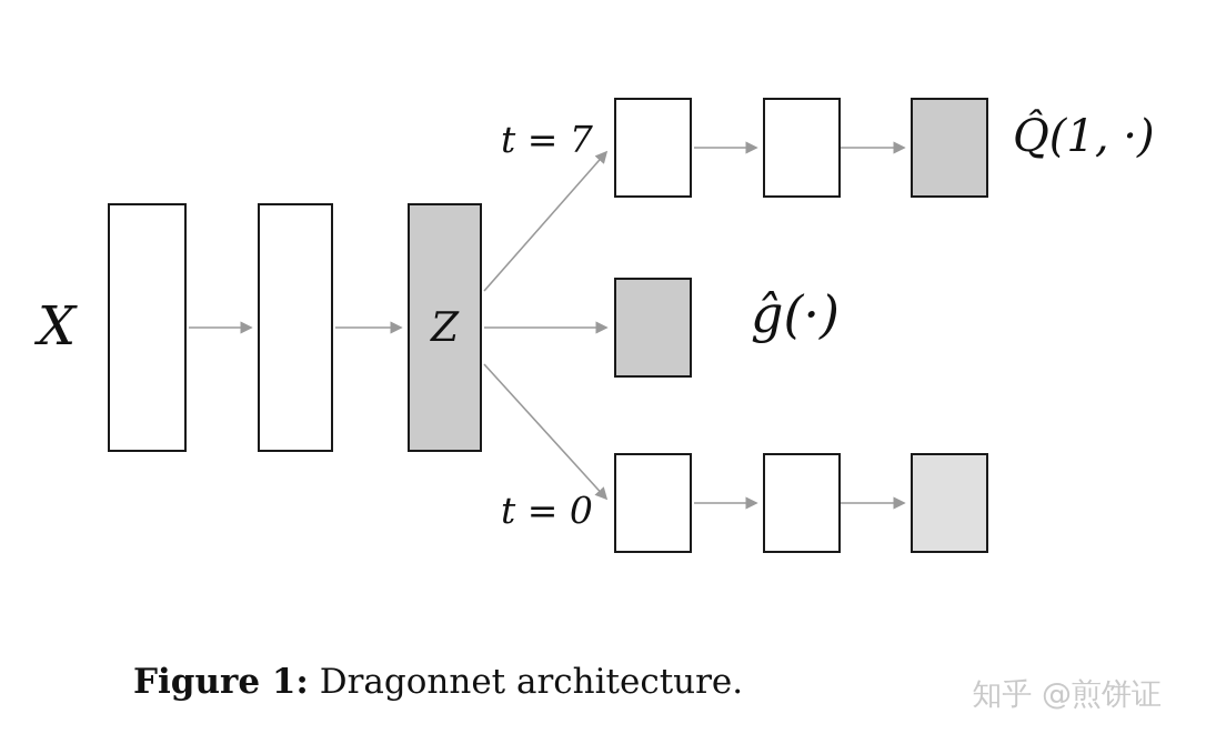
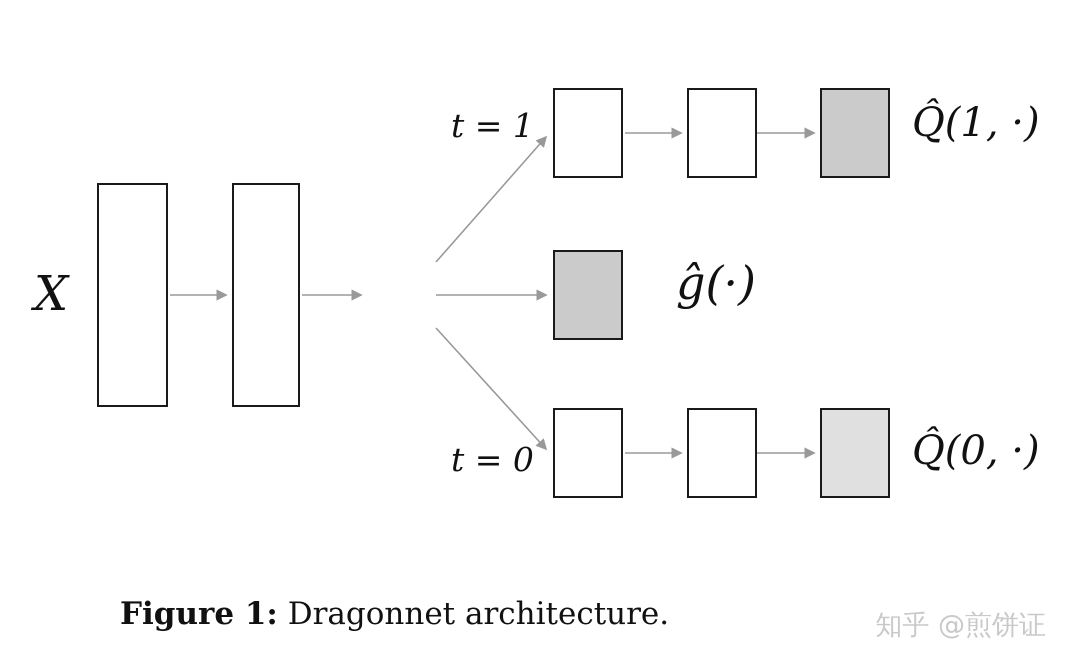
  X
- Z
- t = 7
+ t = 1
  Q̂(1, ·)
  ĝ(·)
  t = 0
+ Q̂(0, ·)
  Figure 1: Dragonnet architecture.
  知乎 @煎饼证
